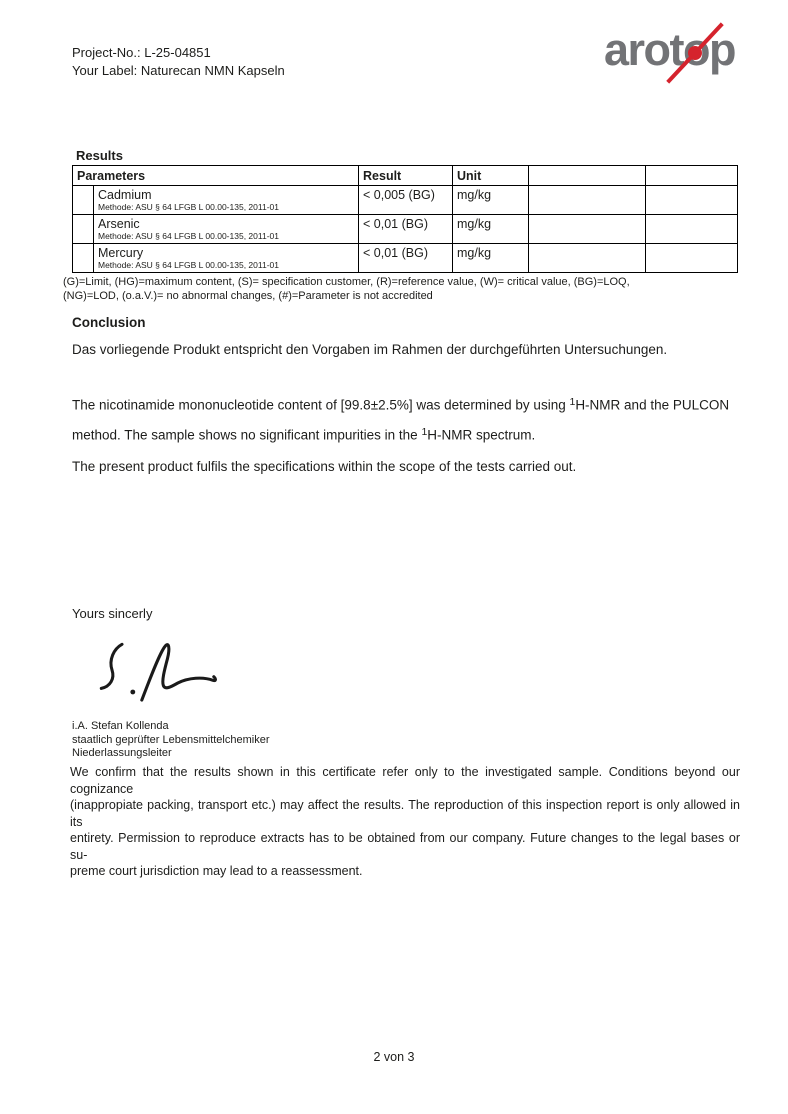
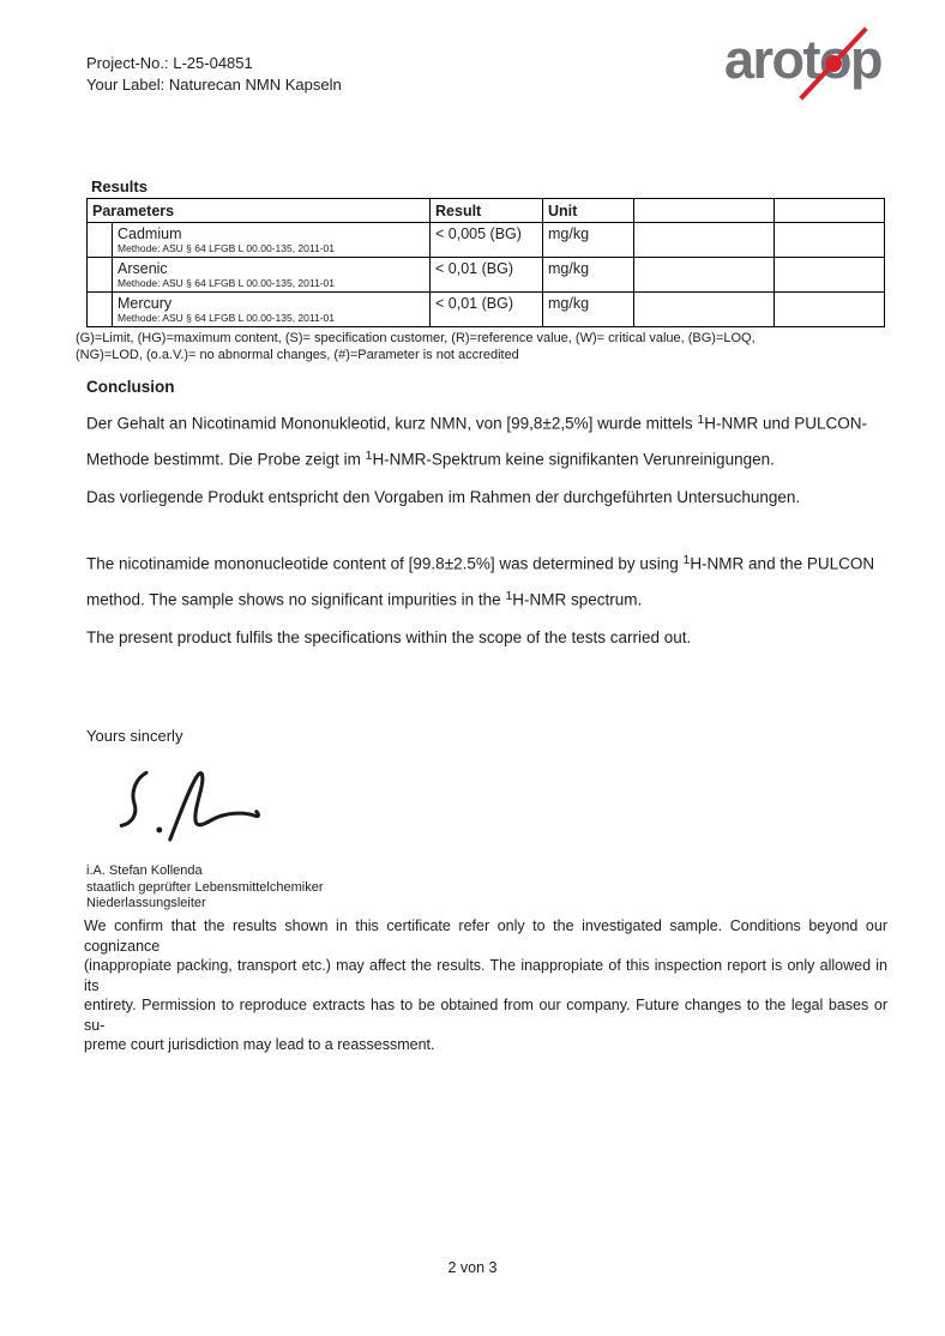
  Project-No.: L-25-04851
  Your Label: Naturecan NMN Kapseln
  arotp
  Results
  Parameters	Result	Unit
  	Cadmium Methode: ASU § 64 LFGB L 00.00-135, 2011-01	< 0,005 (BG)	mg/kg
  	Arsenic Methode: ASU § 64 LFGB L 00.00-135, 2011-01	< 0,01 (BG)	mg/kg
  	Mercury Methode: ASU § 64 LFGB L 00.00-135, 2011-01	< 0,01 (BG)	mg/kg
  (G)=Limit, (HG)=maximum content, (S)= specification customer, (R)=reference value, (W)= critical value, (BG)=LOQ,
  (NG)=LOD, (o.a.V.)= no abnormal changes, (#)=Parameter is not accredited
  Conclusion
+ Der Gehalt an Nicotinamid Mononukleotid, kurz NMN, von [99,8±2,5%] wurde mittels 1H-NMR und PULCON-
+ Methode bestimmt. Die Probe zeigt im 1H-NMR-Spektrum keine signifikanten Verunreinigungen.
  Das vorliegende Produkt entspricht den Vorgaben im Rahmen der durchgeführten Untersuchungen.
  The nicotinamide mononucleotide content of [99.8±2.5%] was determined by using 1H-NMR and the PULCON
  method. The sample shows no significant impurities in the 1H-NMR spectrum.
  The present product fulfils the specifications within the scope of the tests carried out.
  Yours sincerly
  i.A. Stefan Kollenda
  staatlich geprüfter Lebensmittelchemiker
  Niederlassungsleiter
  We confirm that the results shown in this certificate refer only to the investigated sample. Conditions beyond our cognizance
- (inappropiate packing, transport etc.) may affect the results. The reproduction of this inspection report is only allowed in its
+ (inappropiate packing, transport etc.) may affect the results. The inappropiate of this inspection report is only allowed in its
  entirety. Permission to reproduce extracts has to be obtained from our company. Future changes to the legal bases or su-
  preme court jurisdiction may lead to a reassessment.
  2 von 3
